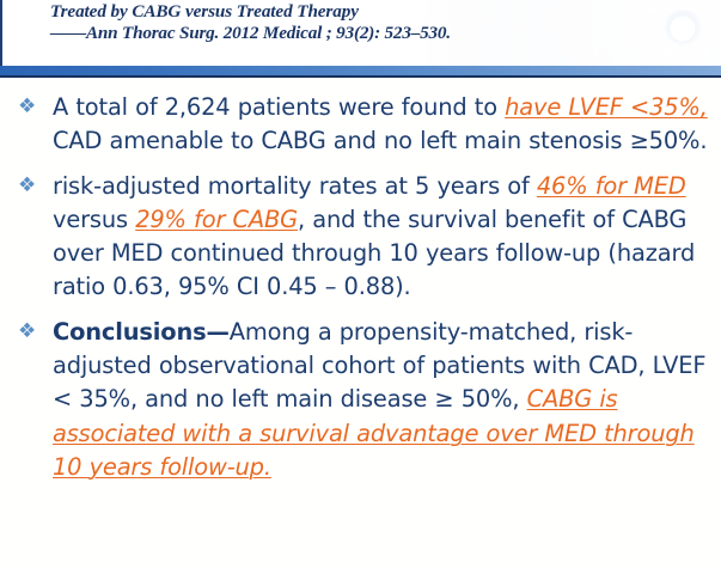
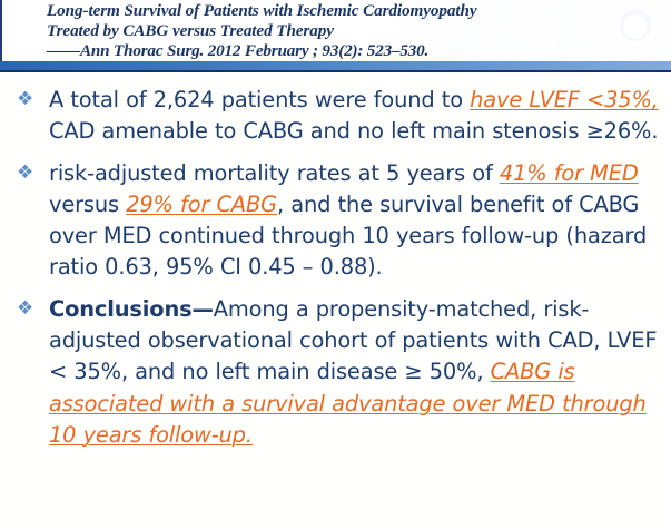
+ Long-term Survival of Patients with Ischemic Cardiomyopathy
  Treated by CABG versus Treated Therapy
- ——Ann Thorac Surg. 2012 Medical ; 93(2): 523–530.
+ ——Ann Thorac Surg. 2012 February ; 93(2): 523–530.
  ❖
- A total of 2,624 patients were found to have LVEF <35%, CAD amenable to CABG and no left main stenosis ≥50%.
+ A total of 2,624 patients were found to have LVEF <35%, CAD amenable to CABG and no left main stenosis ≥26%.
  ❖
- risk-adjusted mortality rates at 5 years of 46% for MED versus 29% for CABG, and the survival benefit of CABG over MED continued through 10 years follow-up (hazard ratio 0.63, 95% CI 0.45 – 0.88).
+ risk-adjusted mortality rates at 5 years of 41% for MED versus 29% for CABG, and the survival benefit of CABG over MED continued through 10 years follow-up (hazard ratio 0.63, 95% CI 0.45 – 0.88).
  ❖
  Conclusions—Among a propensity-matched, risk-adjusted observational cohort of patients with CAD, LVEF < 35%, and no left main disease ≥ 50%, CABG is associated with a survival advantage over MED through 10 years follow-up.
